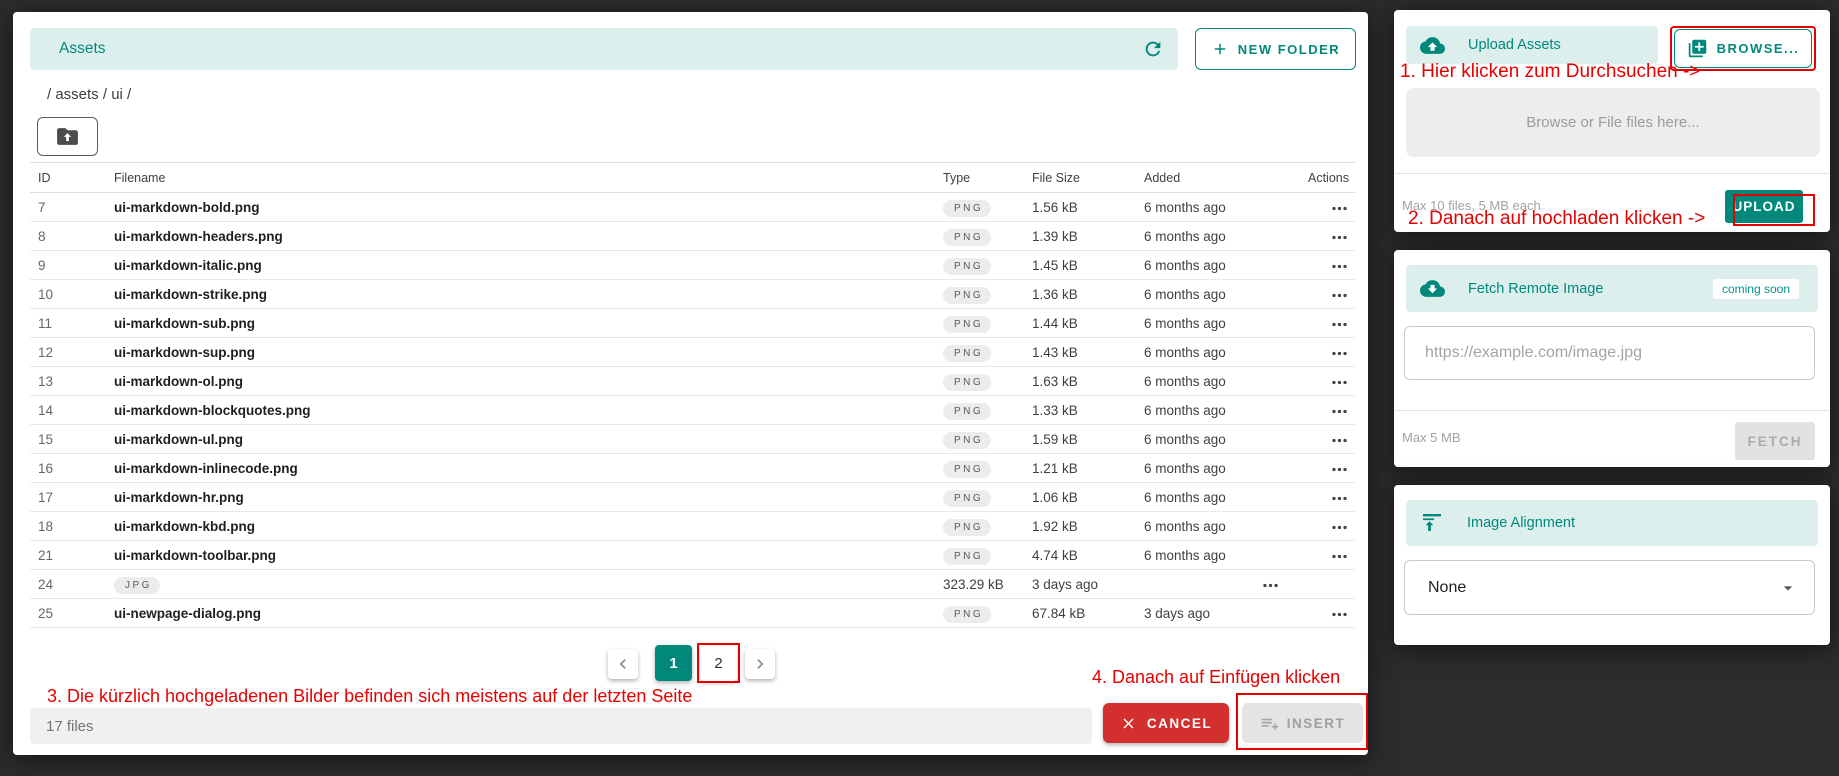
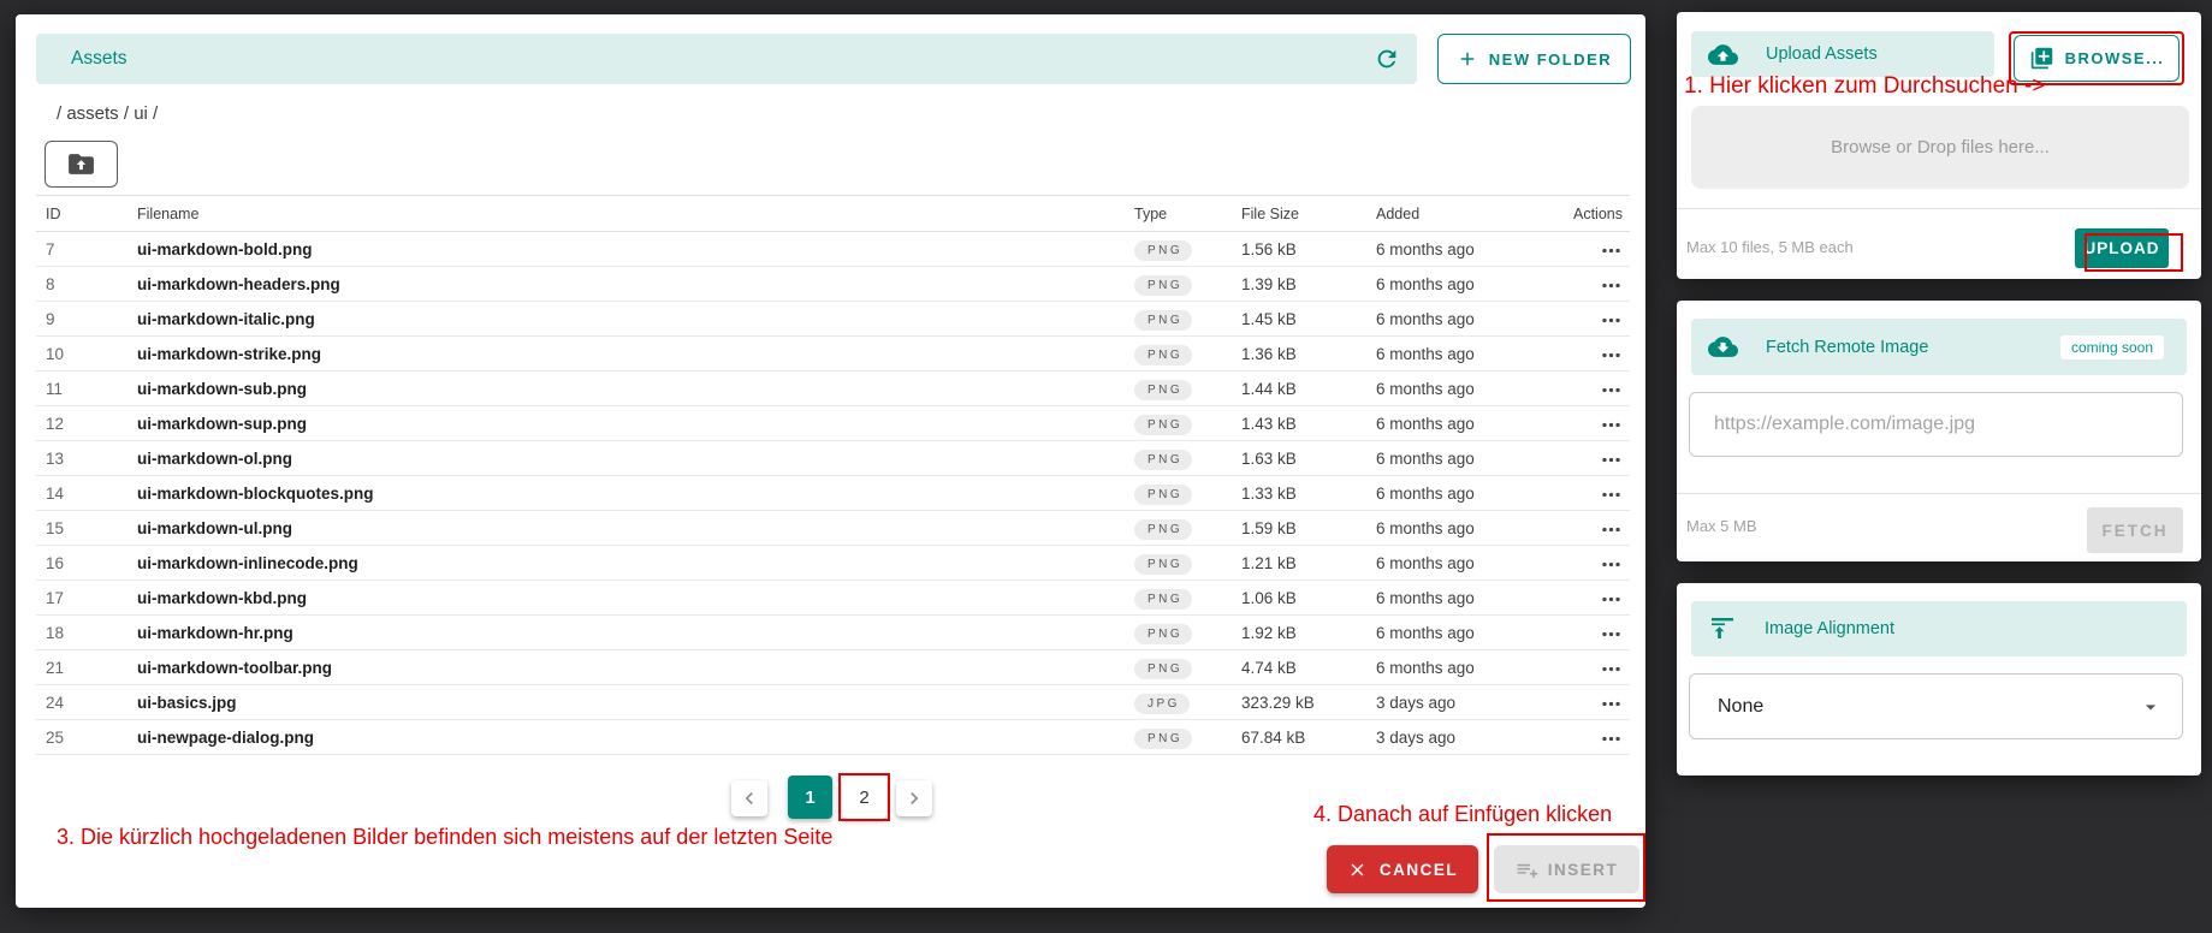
  Assets
  NEW FOLDER
  / assets / ui /
  ID
  Filename
  Type
  File Size
  Added
  Actions
  7
  ui-markdown-bold.png
  PNG
  1.56 kB
  6 months ago
  8
  ui-markdown-headers.png
  PNG
  1.39 kB
  6 months ago
  9
  ui-markdown-italic.png
  PNG
  1.45 kB
  6 months ago
  10
  ui-markdown-strike.png
  PNG
  1.36 kB
  6 months ago
  11
  ui-markdown-sub.png
  PNG
  1.44 kB
  6 months ago
  12
  ui-markdown-sup.png
  PNG
  1.43 kB
  6 months ago
  13
  ui-markdown-ol.png
  PNG
  1.63 kB
  6 months ago
  14
  ui-markdown-blockquotes.png
  PNG
  1.33 kB
  6 months ago
  15
  ui-markdown-ul.png
  PNG
  1.59 kB
  6 months ago
  16
  ui-markdown-inlinecode.png
  PNG
  1.21 kB
  6 months ago
  17
- ui-markdown-hr.png
+ ui-markdown-kbd.png
  PNG
  1.06 kB
  6 months ago
  18
- ui-markdown-kbd.png
+ ui-markdown-hr.png
  PNG
  1.92 kB
  6 months ago
  21
  ui-markdown-toolbar.png
  PNG
  4.74 kB
  6 months ago
  24
+ ui-basics.jpg
  JPG
  323.29 kB
  3 days ago
  25
  ui-newpage-dialog.png
  PNG
  67.84 kB
  3 days ago
  1
  2
  3. Die kürzlich hochgeladenen Bilder befinden sich meistens auf der letzten Seite
- 17 files
  4. Danach auf Einfügen klicken
  CANCEL
  INSERT
  Upload Assets
  BROWSE...
  1. Hier klicken zum Durchsuchen ->
- Browse or File files here...
+ Browse or Drop files here...
  Max 10 files, 5 MB each
- 2. Danach auf hochladen klicken ->
  UPLOAD
  Fetch Remote Image
  coming soon
  https://example.com/image.jpg
  Max 5 MB
  FETCH
  Image Alignment
  None
